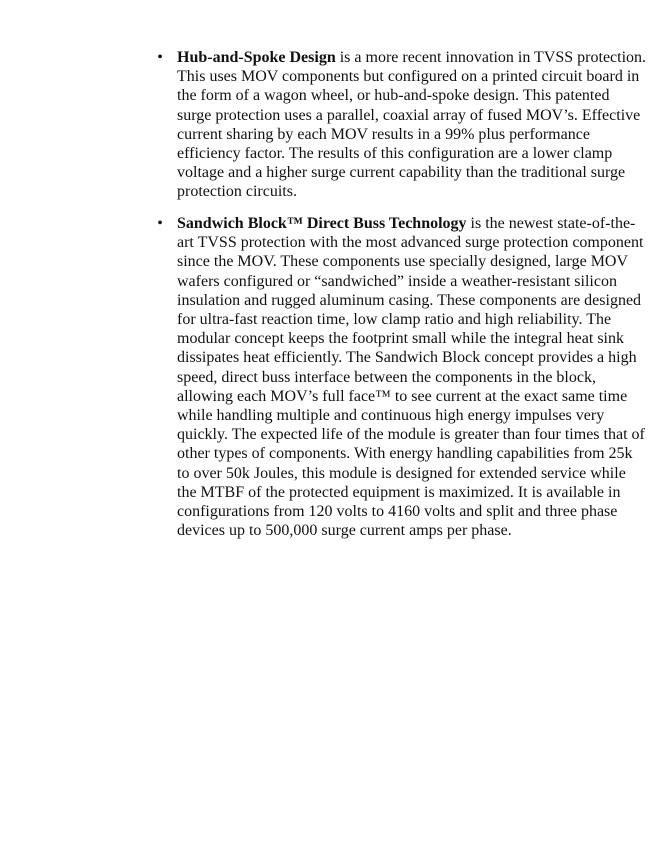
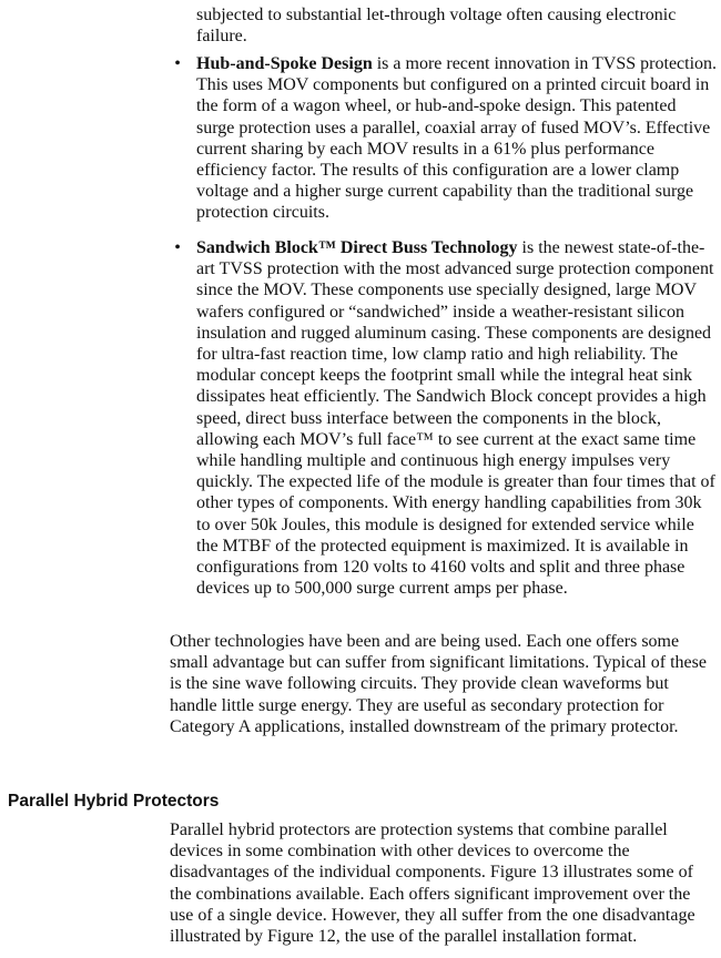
+ subjected to substantial let-through voltage often causing electronic failure.
  •
- Hub-and-Spoke Design is a more recent innovation in TVSS protection. This uses MOV components but configured on a printed circuit board in the form of a wagon wheel, or hub-and-spoke design. This patented surge protection uses a parallel, coaxial array of fused MOV’s. Effective current sharing by each MOV results in a 99% plus performance efficiency factor. The results of this configuration are a lower clamp voltage and a higher surge current capability than the traditional surge protection circuits.
+ Hub-and-Spoke Design is a more recent innovation in TVSS protection. This uses MOV components but configured on a printed circuit board in the form of a wagon wheel, or hub-and-spoke design. This patented surge protection uses a parallel, coaxial array of fused MOV’s. Effective current sharing by each MOV results in a 61% plus performance efficiency factor. The results of this configuration are a lower clamp voltage and a higher surge current capability than the traditional surge protection circuits.
  •
- Sandwich Block™ Direct Buss Technology is the newest state-of-the-art TVSS protection with the most advanced surge protection component since the MOV. These components use specially designed, large MOV wafers configured or “sandwiched” inside a weather-resistant silicon insulation and rugged aluminum casing. These components are designed for ultra-fast reaction time, low clamp ratio and high reliability. The modular concept keeps the footprint small while the integral heat sink dissipates heat efficiently. The Sandwich Block concept provides a high speed, direct buss interface between the components in the block, allowing each MOV’s full face™ to see current at the exact same time while handling multiple and continuous high energy impulses very quickly. The expected life of the module is greater than four times that of other types of components. With energy handling capabilities from 25k to over 50k Joules, this module is designed for extended service while the MTBF of the protected equipment is maximized. It is available in configurations from 120 volts to 4160 volts and split and three phase devices up to 500,000 surge current amps per phase.
+ Sandwich Block™ Direct Buss Technology is the newest state-of-the-art TVSS protection with the most advanced surge protection component since the MOV. These components use specially designed, large MOV wafers configured or “sandwiched” inside a weather-resistant silicon insulation and rugged aluminum casing. These components are designed for ultra-fast reaction time, low clamp ratio and high reliability. The modular concept keeps the footprint small while the integral heat sink dissipates heat efficiently. The Sandwich Block concept provides a high speed, direct buss interface between the components in the block, allowing each MOV’s full face™ to see current at the exact same time while handling multiple and continuous high energy impulses very quickly. The expected life of the module is greater than four times that of other types of components. With energy handling capabilities from 30k to over 50k Joules, this module is designed for extended service while the MTBF of the protected equipment is maximized. It is available in configurations from 120 volts to 4160 volts and split and three phase devices up to 500,000 surge current amps per phase.
+ Other technologies have been and are being used. Each one offers some small advantage but can suffer from significant limitations. Typical of these is the sine wave following circuits. They provide clean waveforms but handle little surge energy. They are useful as secondary protection for Category A applications, installed downstream of the primary protector.
+ Parallel Hybrid Protectors
+ Parallel hybrid protectors are protection systems that combine parallel devices in some combination with other devices to overcome the disadvantages of the individual components. Figure 13 illustrates some of the combinations available. Each offers significant improvement over the use of a single device. However, they all suffer from the one disadvantage illustrated by Figure 12, the use of the parallel installation format.
